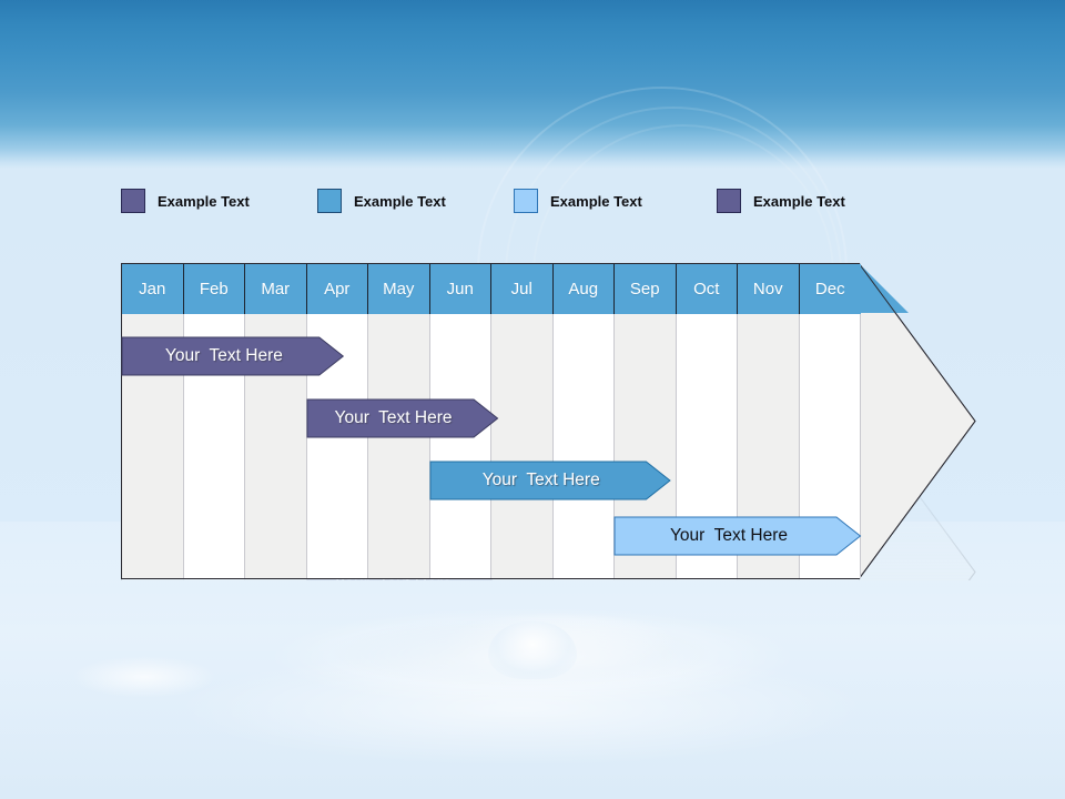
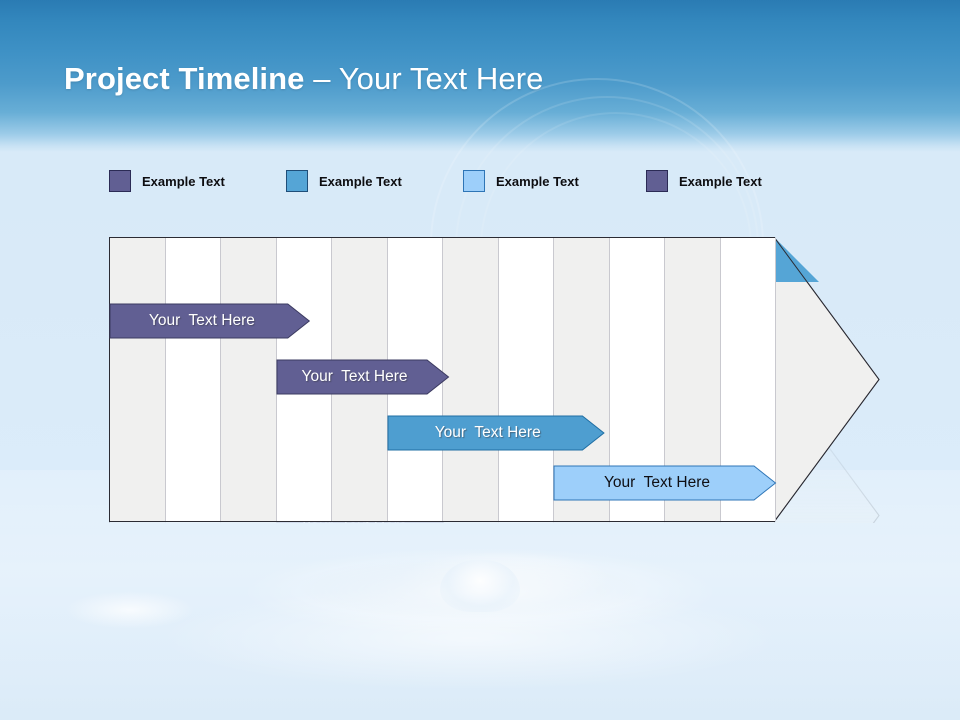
+ Project Timeline – Your Text Here
  Example Text
  Example Text
  Example Text
  Example Text
- Jan
- Feb
- Mar
- Apr
- May
- Jun
- Jul
- Aug
- Sep
- Oct
- Nov
- Dec
  Your Text Here
  Your Text Here
  Your Text Here
  Your Text Here
